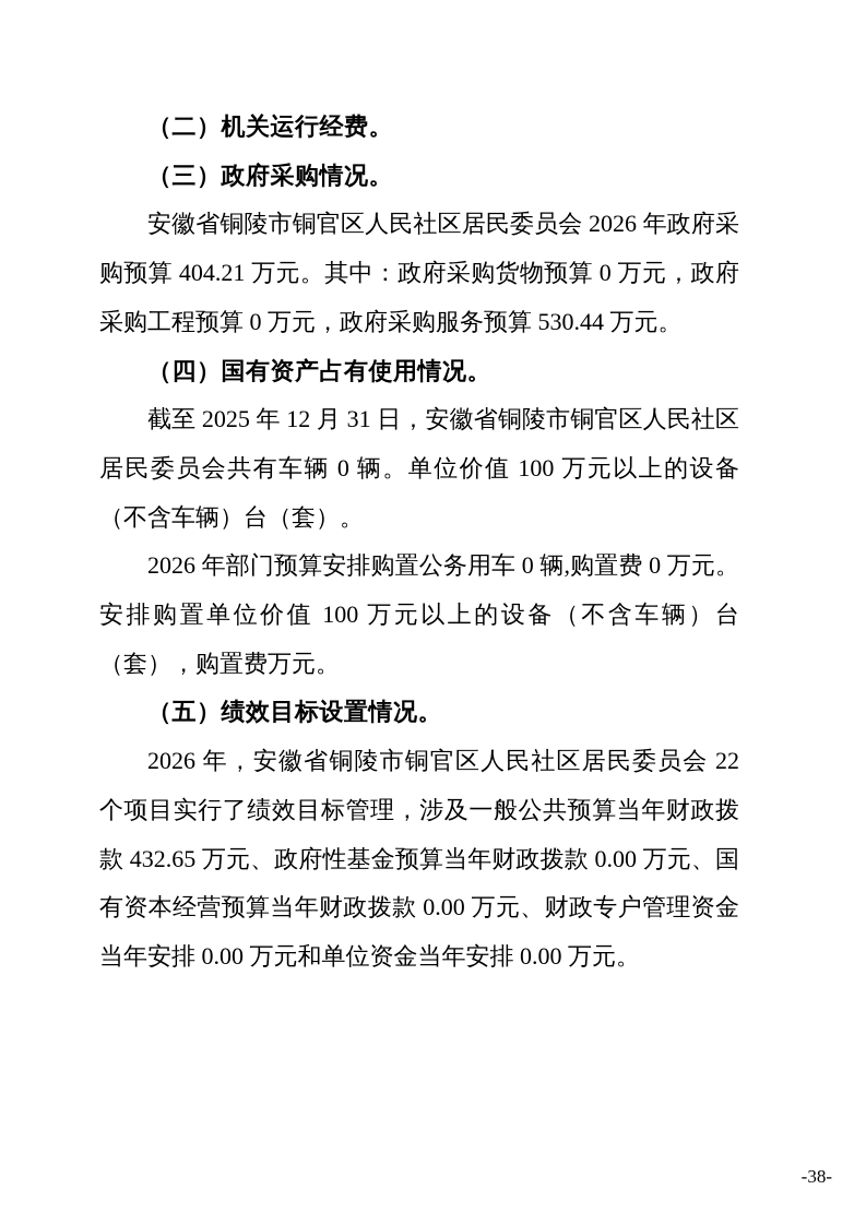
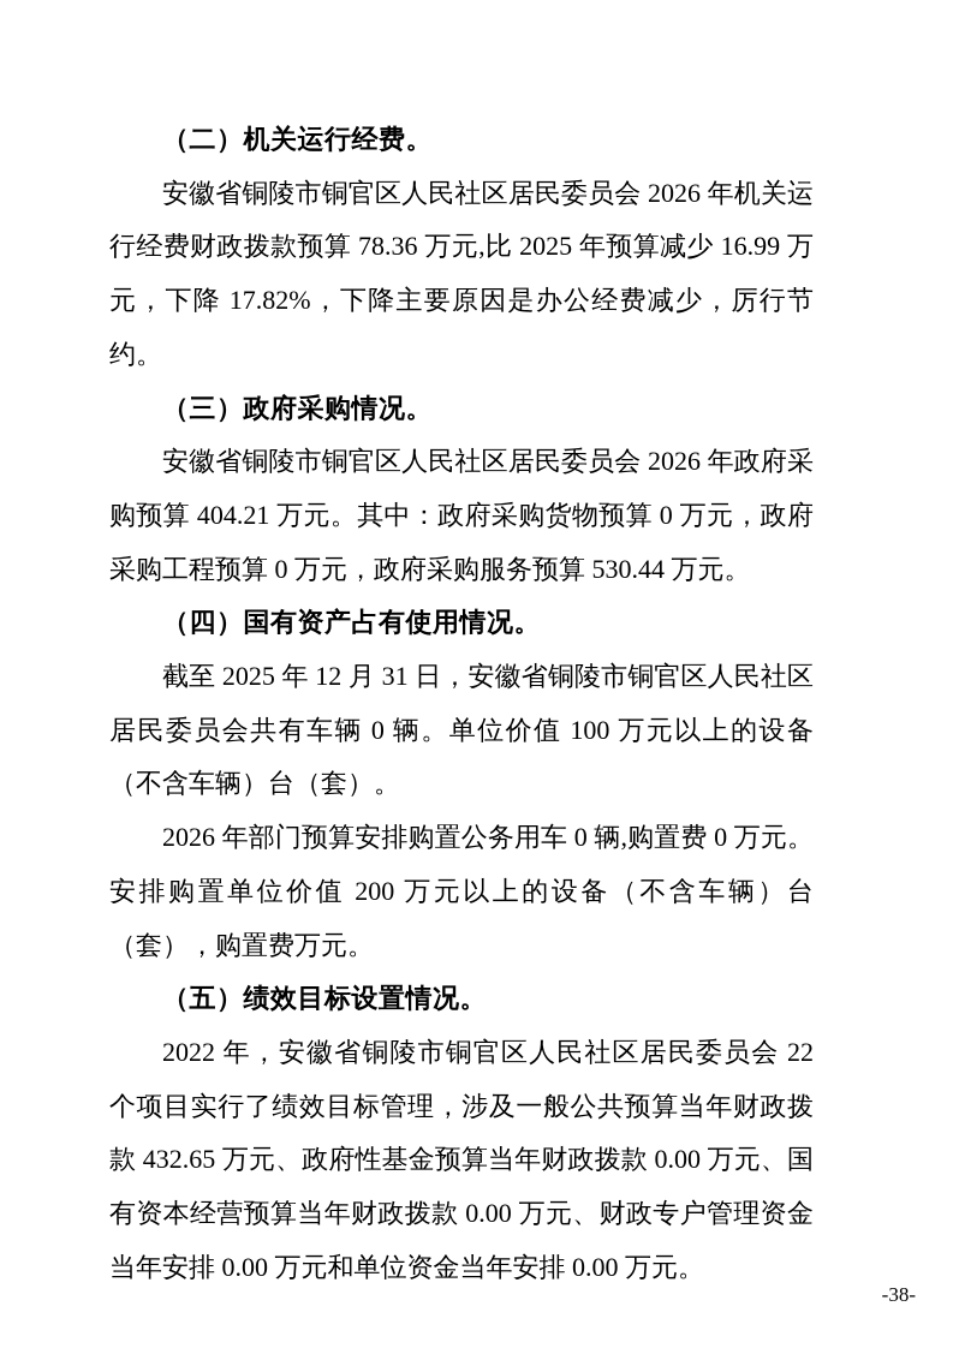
  （二）机关运行经费。
+ 安徽省铜陵市铜官区人民社区居民委员会 2026 年机关运行经费财政拨款预算 78.36 万元,比 2025 年预算减少 16.99 万元，下降 17.82%，下降主要原因是办公经费减少，厉行节约。
  （三）政府采购情况。
  安徽省铜陵市铜官区人民社区居民委员会 2026 年政府采购预算 404.21 万元。其中：政府采购货物预算 0 万元，政府采购工程预算 0 万元，政府采购服务预算 530.44 万元。
  （四）国有资产占有使用情况。
  截至 2025 年 12 月 31 日，安徽省铜陵市铜官区人民社区居民委员会共有车辆 0 辆。单位价值 100 万元以上的设备（不含车辆）台（套）。
- 2026 年部门预算安排购置公务用车 0 辆,购置费 0 万元。安排购置单位价值 100 万元以上的设备（不含车辆）台（套），购置费万元。
+ 2026 年部门预算安排购置公务用车 0 辆,购置费 0 万元。安排购置单位价值 200 万元以上的设备（不含车辆）台（套），购置费万元。
  （五）绩效目标设置情况。
- 2026 年，安徽省铜陵市铜官区人民社区居民委员会 22 个项目实行了绩效目标管理，涉及一般公共预算当年财政拨款 432.65 万元、政府性基金预算当年财政拨款 0.00 万元、国有资本经营预算当年财政拨款 0.00 万元、财政专户管理资金当年安排 0.00 万元和单位资金当年安排 0.00 万元。
+ 2022 年，安徽省铜陵市铜官区人民社区居民委员会 22 个项目实行了绩效目标管理，涉及一般公共预算当年财政拨款 432.65 万元、政府性基金预算当年财政拨款 0.00 万元、国有资本经营预算当年财政拨款 0.00 万元、财政专户管理资金当年安排 0.00 万元和单位资金当年安排 0.00 万元。
  -38-
